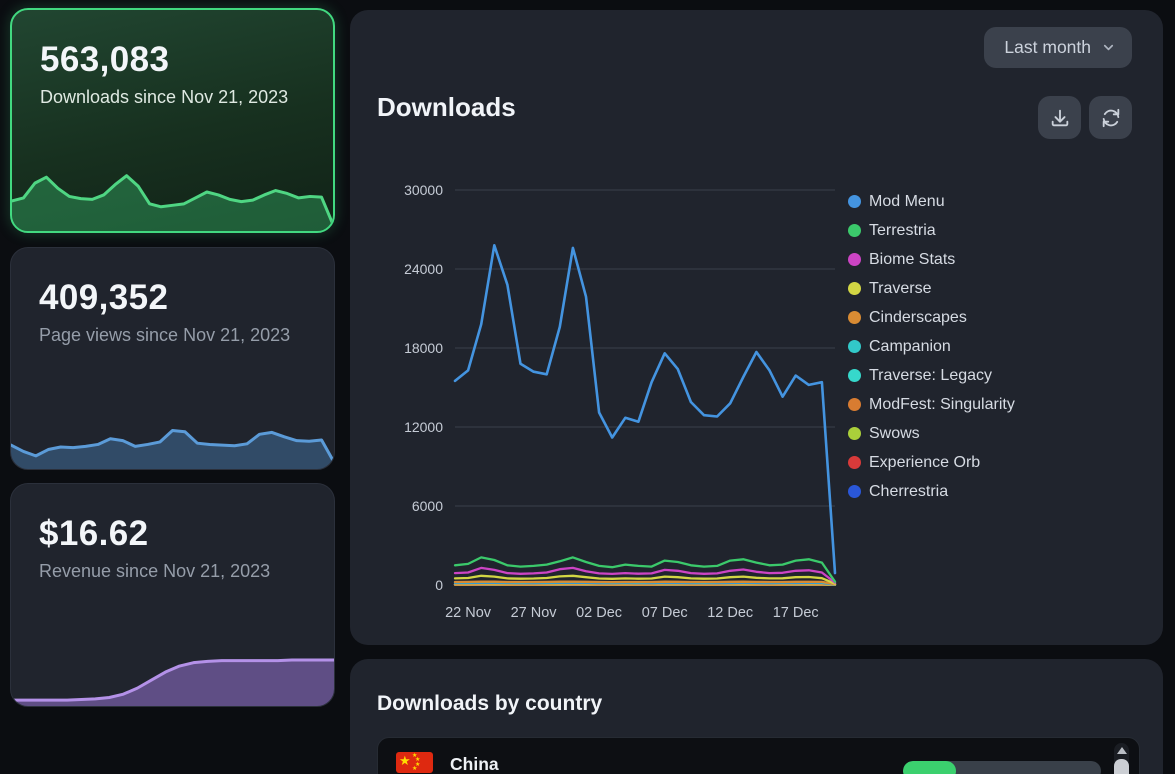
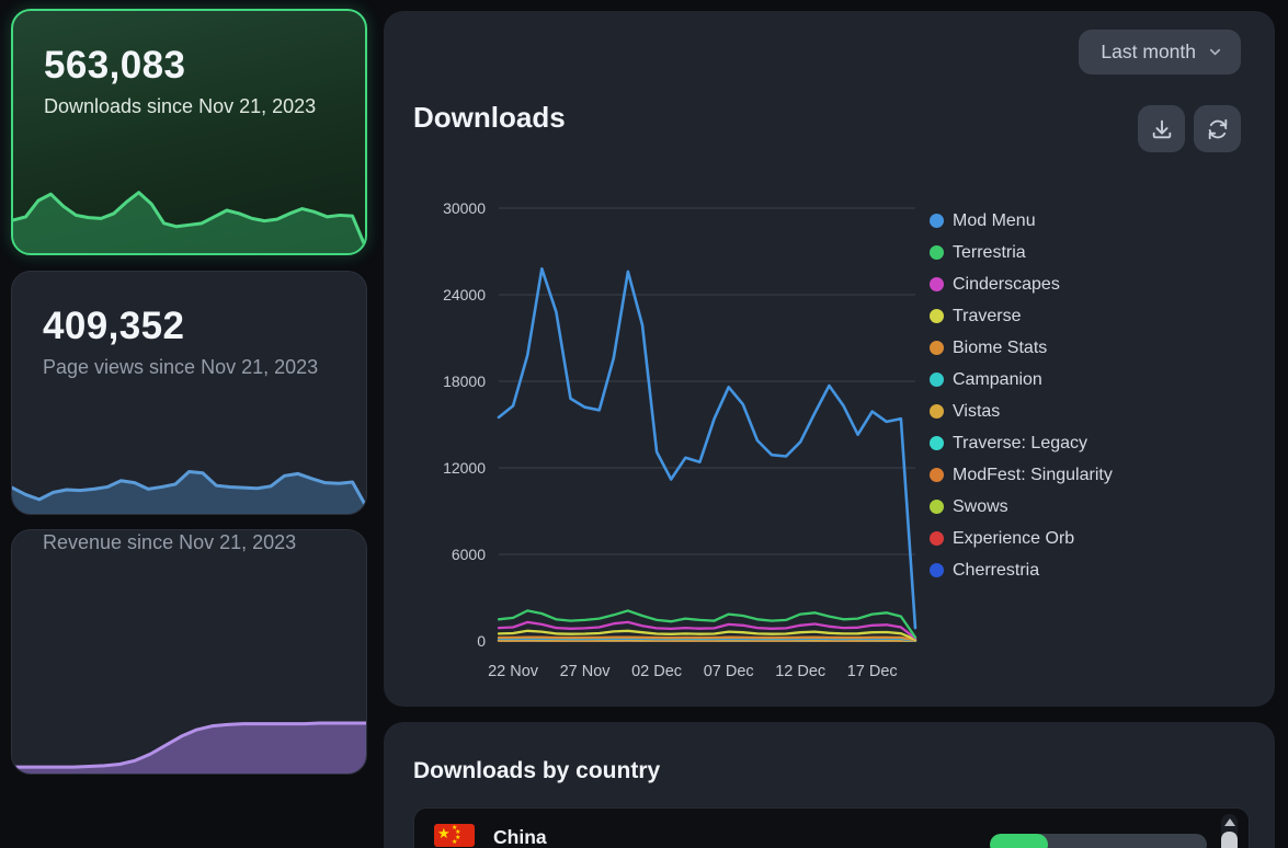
  563,083
  Downloads since Nov 21, 2023
  409,352
  Page views since Nov 21, 2023
- $16.62
  Revenue since Nov 21, 2023
  Last month
  Downloads
  0
  6000
  12000
  18000
  24000
  30000
  22 Nov
  27 Nov
  02 Dec
  07 Dec
  12 Dec
  17 Dec
  Mod Menu
  Terrestria
- Biome Stats
+ Cinderscapes
  Traverse
- Cinderscapes
+ Biome Stats
  Campanion
+ Vistas
  Traverse: Legacy
  ModFest: Singularity
  Swows
  Experience Orb
  Cherrestria
  Downloads by country
  ★
  China
